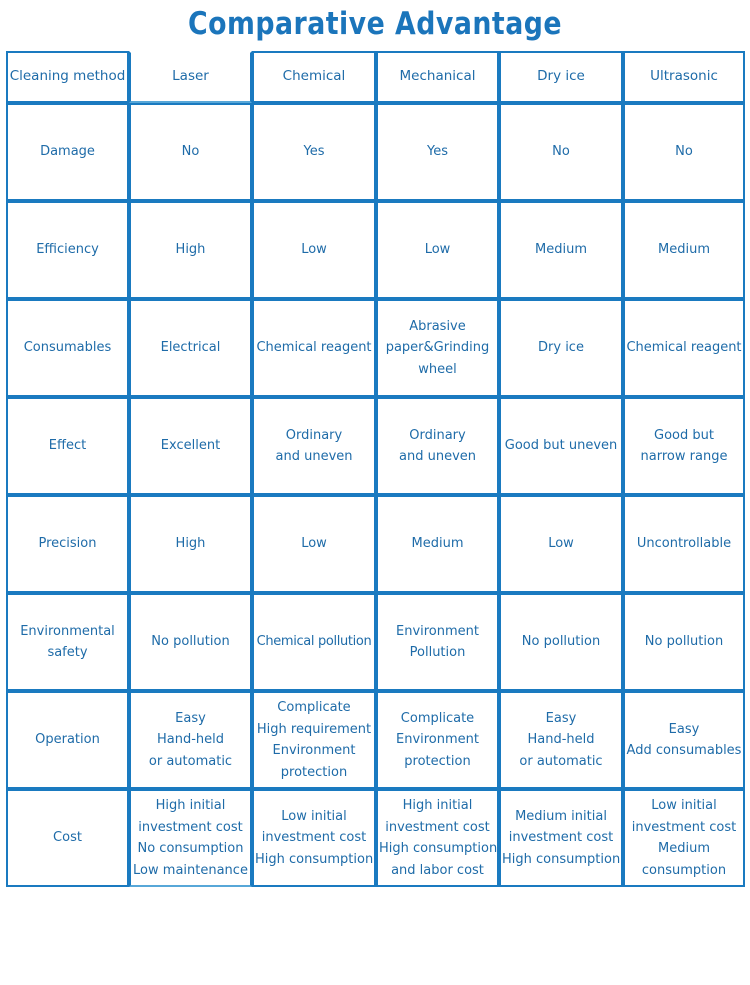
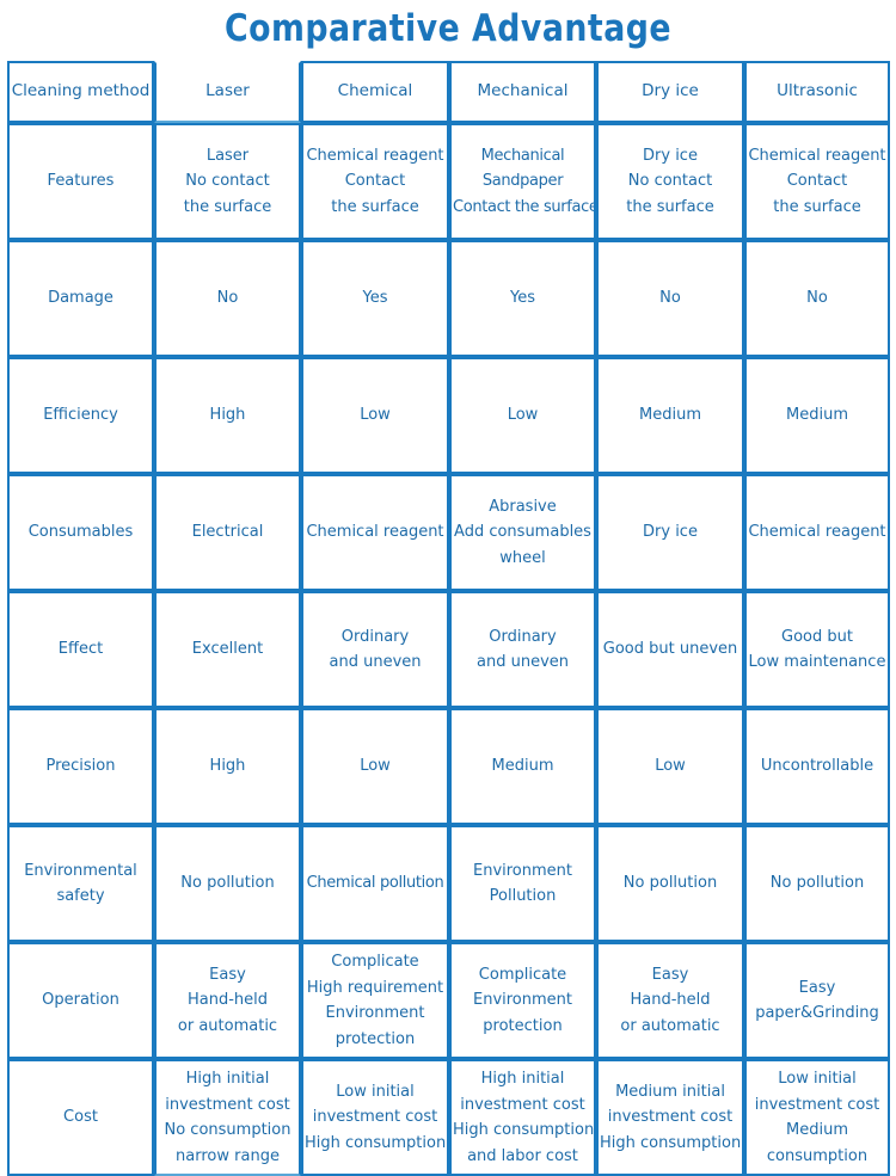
  Comparative Advantage
  Cleaning method	Laser	Chemical	Mechanical	Dry ice	Ultrasonic
+ Features	LaserNo contactthe surface	Chemical reagentContactthe surface	MechanicalSandpaperContact the surface	Dry iceNo contactthe surface	Chemical reagentContactthe surface
  Damage	No	Yes	Yes	No	No
  Efficiency	High	Low	Low	Medium	Medium
- Consumables	Electrical	Chemical reagent	Abrasivepaper&Grindingwheel	Dry ice	Chemical reagent
+ Consumables	Electrical	Chemical reagent	AbrasiveAdd consumableswheel	Dry ice	Chemical reagent
- Effect	Excellent	Ordinaryand uneven	Ordinaryand uneven	Good but uneven	Good butnarrow range
+ Effect	Excellent	Ordinaryand uneven	Ordinaryand uneven	Good but uneven	Good butLow maintenance
  Precision	High	Low	Medium	Low	Uncontrollable
  Environmentalsafety	No pollution	Chemical pollution	EnvironmentPollution	No pollution	No pollution
- Operation	EasyHand-heldor automatic	ComplicateHigh requirementEnvironmentprotection	ComplicateEnvironmentprotection	EasyHand-heldor automatic	EasyAdd consumables
+ Operation	EasyHand-heldor automatic	ComplicateHigh requirementEnvironmentprotection	ComplicateEnvironmentprotection	EasyHand-heldor automatic	Easypaper&Grinding
- Cost	High initialinvestment costNo consumptionLow maintenance	Low initialinvestment costHigh consumption	High initialinvestment costHigh consumptionand labor cost	Medium initialinvestment costHigh consumption	Low initialinvestment costMediumconsumption
+ Cost	High initialinvestment costNo consumptionnarrow range	Low initialinvestment costHigh consumption	High initialinvestment costHigh consumptionand labor cost	Medium initialinvestment costHigh consumption	Low initialinvestment costMediumconsumption
